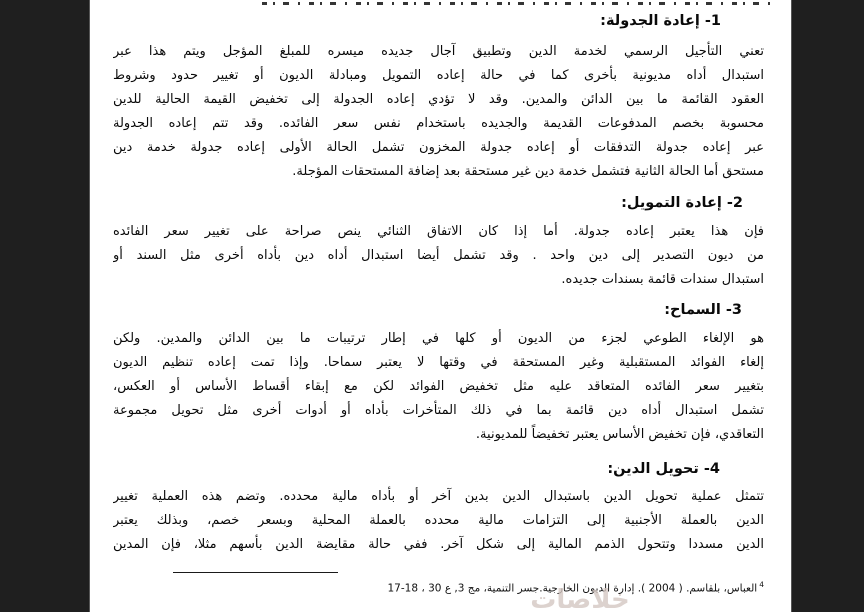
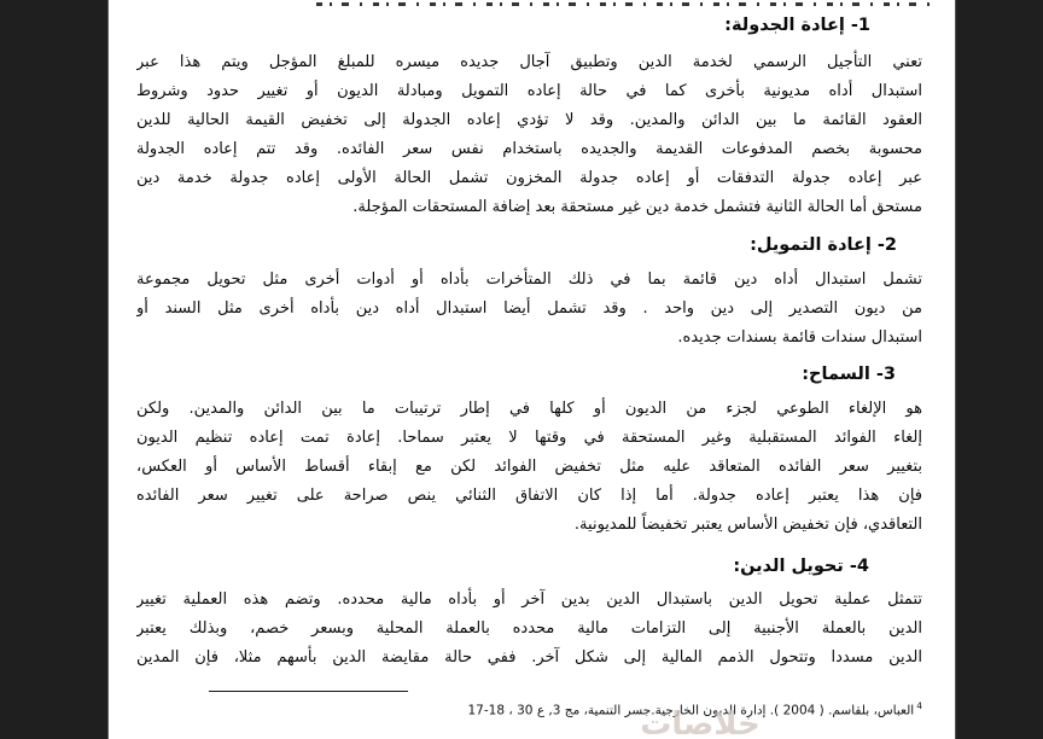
  1- إعادة الجدولة:
  تعني التأجيل الرسمي لخدمة الدين وتطبيق آجال جديده ميسره للمبلغ المؤجل ويتم هذا عبر
  استبدال أداه مديونية بأخرى كما في حالة إعاده التمويل ومبادلة الديون أو تغيير حدود وشروط
  العقود القائمة ما بين الدائن والمدين. وقد لا تؤدي إعاده الجدولة إلى تخفيض القيمة الحالية للدين
  محسوبة بخصم المدفوعات القديمة والجديده باستخدام نفس سعر الفائده. وقد تتم إعاده الجدولة
  عبر إعاده جدولة التدفقات أو إعاده جدولة المخزون تشمل الحالة الأولى إعاده جدولة خدمة دين
  مستحق أما الحالة الثانية فتشمل خدمة دين غير مستحقة بعد إضافة المستحقات المؤجلة.
  2- إعادة التمويل:
- فإن هذا يعتبر إعاده جدولة. أما إذا كان الاتفاق الثنائي ينص صراحة على تغيير سعر الفائده
+ تشمل استبدال أداه دين قائمة بما في ذلك المتأخرات بأداه أو أدوات أخرى مثل تحويل مجموعة
  من ديون التصدير إلى دين واحد . وقد تشمل أيضا استبدال أداه دين بأداه أخرى مثل السند أو
  استبدال سندات قائمة بسندات جديده.
  3- السماح:
  هو الإلغاء الطوعي لجزء من الديون أو كلها في إطار ترتيبات ما بين الدائن والمدين. ولكن
- إلغاء الفوائد المستقبلية وغير المستحقة في وقتها لا يعتبر سماحا. وإذا تمت إعاده تنظيم الديون
+ إلغاء الفوائد المستقبلية وغير المستحقة في وقتها لا يعتبر سماحا. إعادة تمت إعاده تنظيم الديون
  بتغيير سعر الفائده المتعاقد عليه مثل تخفيض الفوائد لكن مع إبقاء أقساط الأساس أو العكس،
- تشمل استبدال أداه دين قائمة بما في ذلك المتأخرات بأداه أو أدوات أخرى مثل تحويل مجموعة
+ فإن هذا يعتبر إعاده جدولة. أما إذا كان الاتفاق الثنائي ينص صراحة على تغيير سعر الفائده
  التعاقدي، فإن تخفيض الأساس يعتبر تخفيضاً للمديونية.
  4- تحويل الدين:
  تتمثل عملية تحويل الدين باستبدال الدين بدين آخر أو بأداه مالية محدده. وتضم هذه العملية تغيير
  الدين بالعملة الأجنبية إلى التزامات مالية محدده بالعملة المحلية وبسعر خصم، وبذلك يعتبر
  الدين مسددا وتتحول الذمم المالية إلى شكل آخر. ففي حالة مقايضة الدين بأسهم مثلا، فإن المدين
  4العباس، بلقاسم. ( 2004 ). إدارة الديون الخارجية.جسر التنمية، مج 3, ع 30 ، 18-17
  خلاصات
